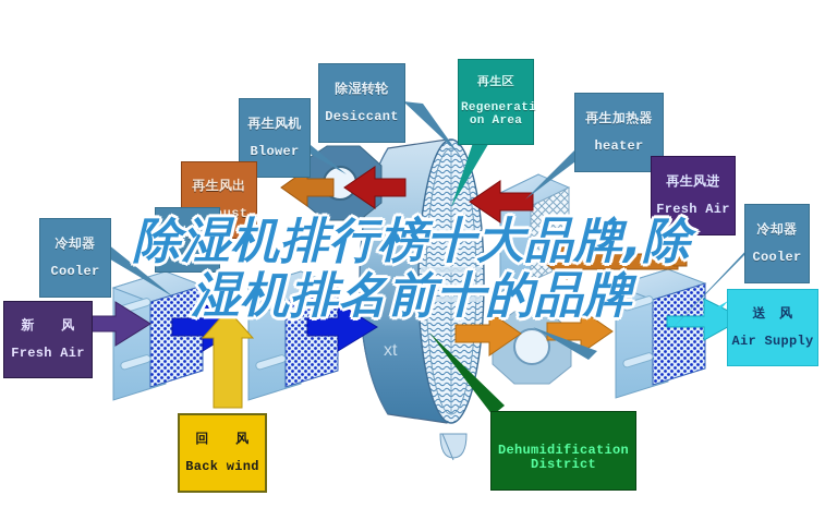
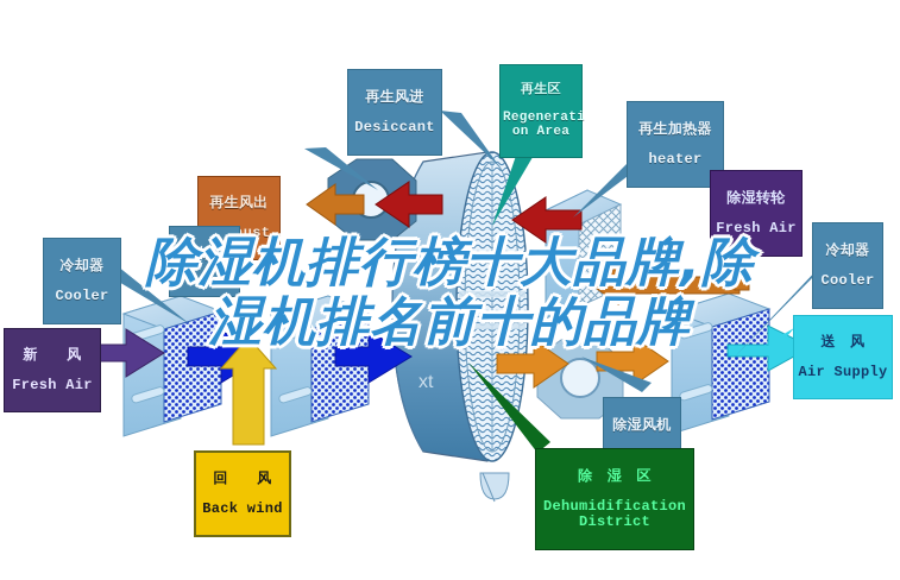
  xt
- 除湿转轮
+ 再生风进
  Desiccant
- 再生风机
- Blower
  再生区
  Regenerati
  on Area
  再生加热器
  heater
  再生风出
- 再生风进
+ 除湿转轮
  Fresh Air
  冷却器
  Cooler
  冷却器
  冷却器
  Cooler
  新 风
  Fresh Air
  回 风
  Back wind
+ 除湿风机
+ 除 湿 区
  Dehumidification
  District
  送 风
  Air Supply
  除湿机排行榜十大品牌,除
  湿机排名前十的品牌
